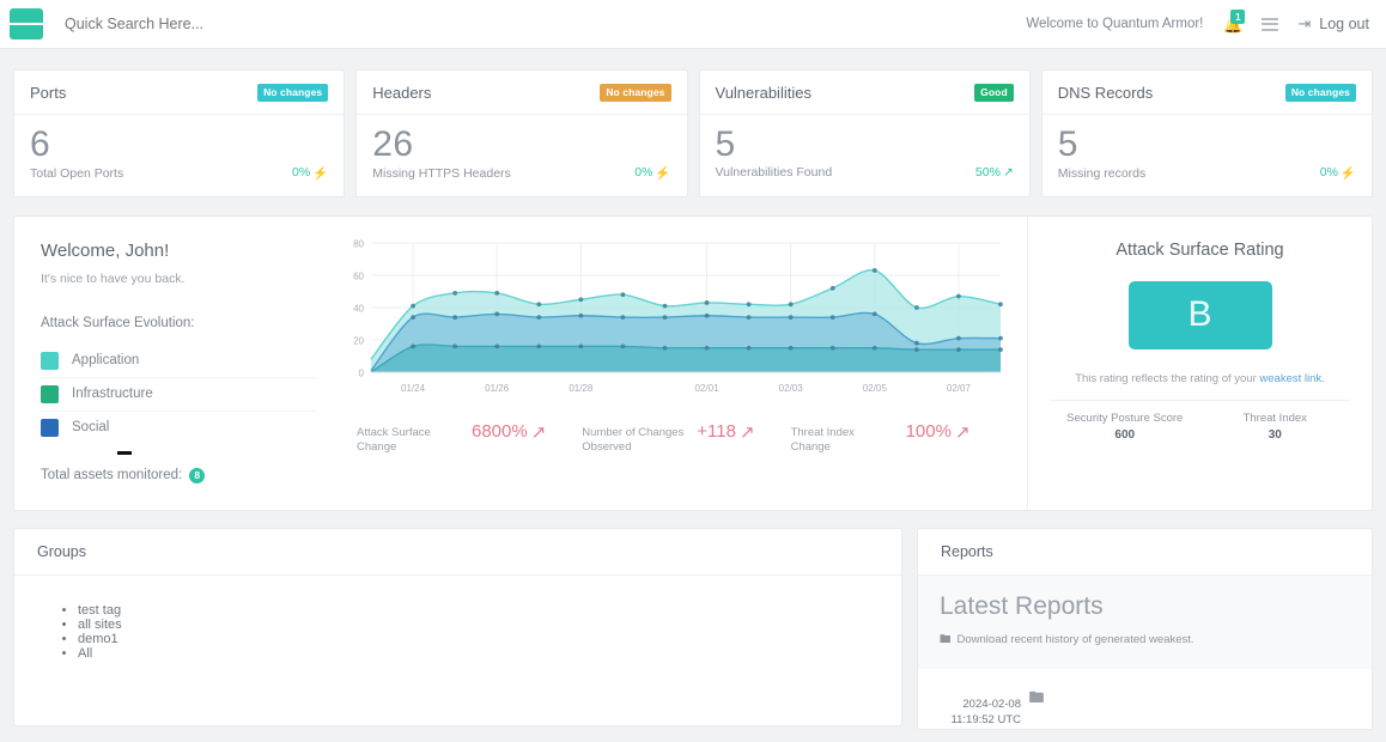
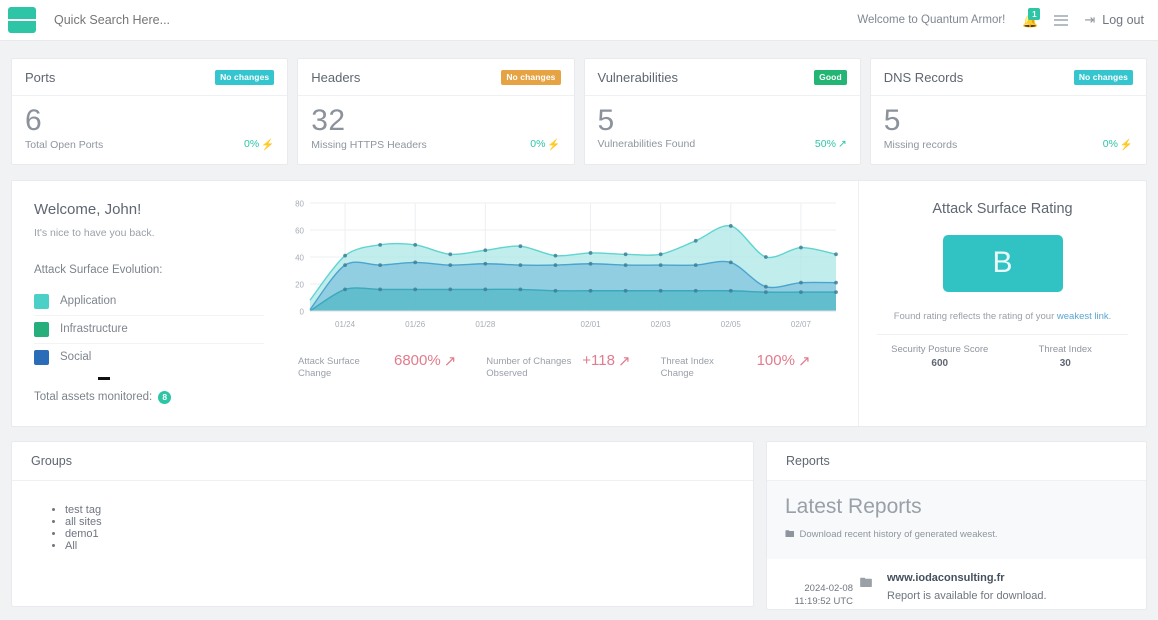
  Quick Search Here...
  Welcome to Quantum Armor!
  🔔
  1
  ⇥
  Log out
  Ports
  No changes
  6
  Total Open Ports
  0%
  ⚡
  Headers
  No changes
- 26
+ 32
  Missing HTTPS Headers
  0%
  ⚡
  Vulnerabilities
  Good
  5
  Vulnerabilities Found
  50%
  ↗
  DNS Records
  No changes
  5
  Missing records
  0%
  ⚡
  Welcome, John!
  It's nice to have you back.
  Attack Surface Evolution:
  Application
  Infrastructure
  Social
  Total assets monitored:
  8
  0
  20
  40
  60
  80
  01/24
  01/26
  01/28
  02/01
  02/03
  02/05
  02/07
  Attack Surface Change
  6800%
  ↗
  Number of Changes Observed
  +118
  ↗
  Threat Index Change
  100%
  ↗
  Attack Surface Rating
  B
- This rating reflects the rating of your weakest link.
+ Found rating reflects the rating of your weakest link.
  Security Posture Score
  600
  Threat Index
  30
  Groups
  test tag
  all sites
  demo1
  All
  Reports
  Latest Reports
  🖿
  Download recent history of generated weakest.
  2024-02-08
  11:19:52 UTC
  🖿
+ www.iodaconsulting.fr
+ Report is available for download.
